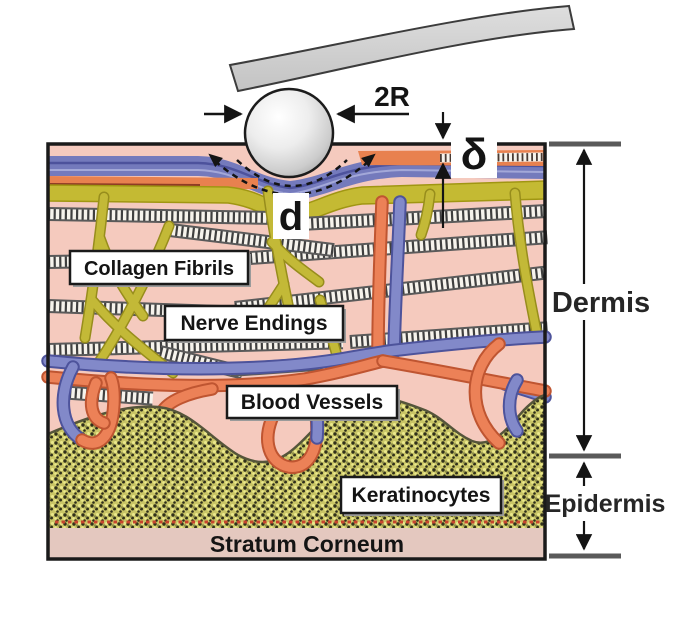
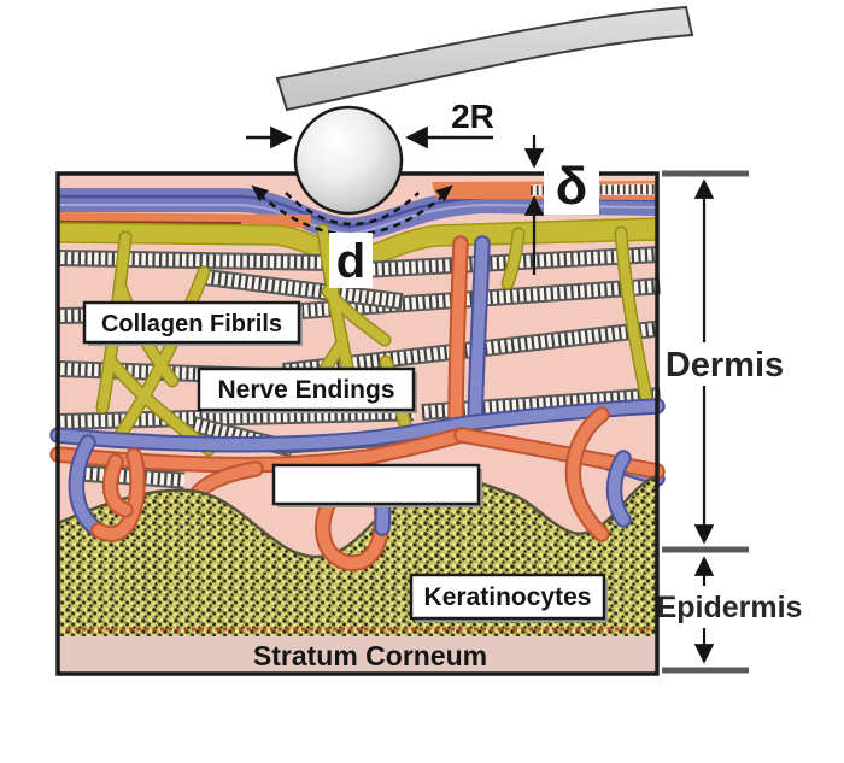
  2R
  δ
  d
  Collagen Fibrils
  Nerve Endings
- Blood Vessels
  Keratinocytes
  Stratum Corneum
  Dermis
  Epidermis
